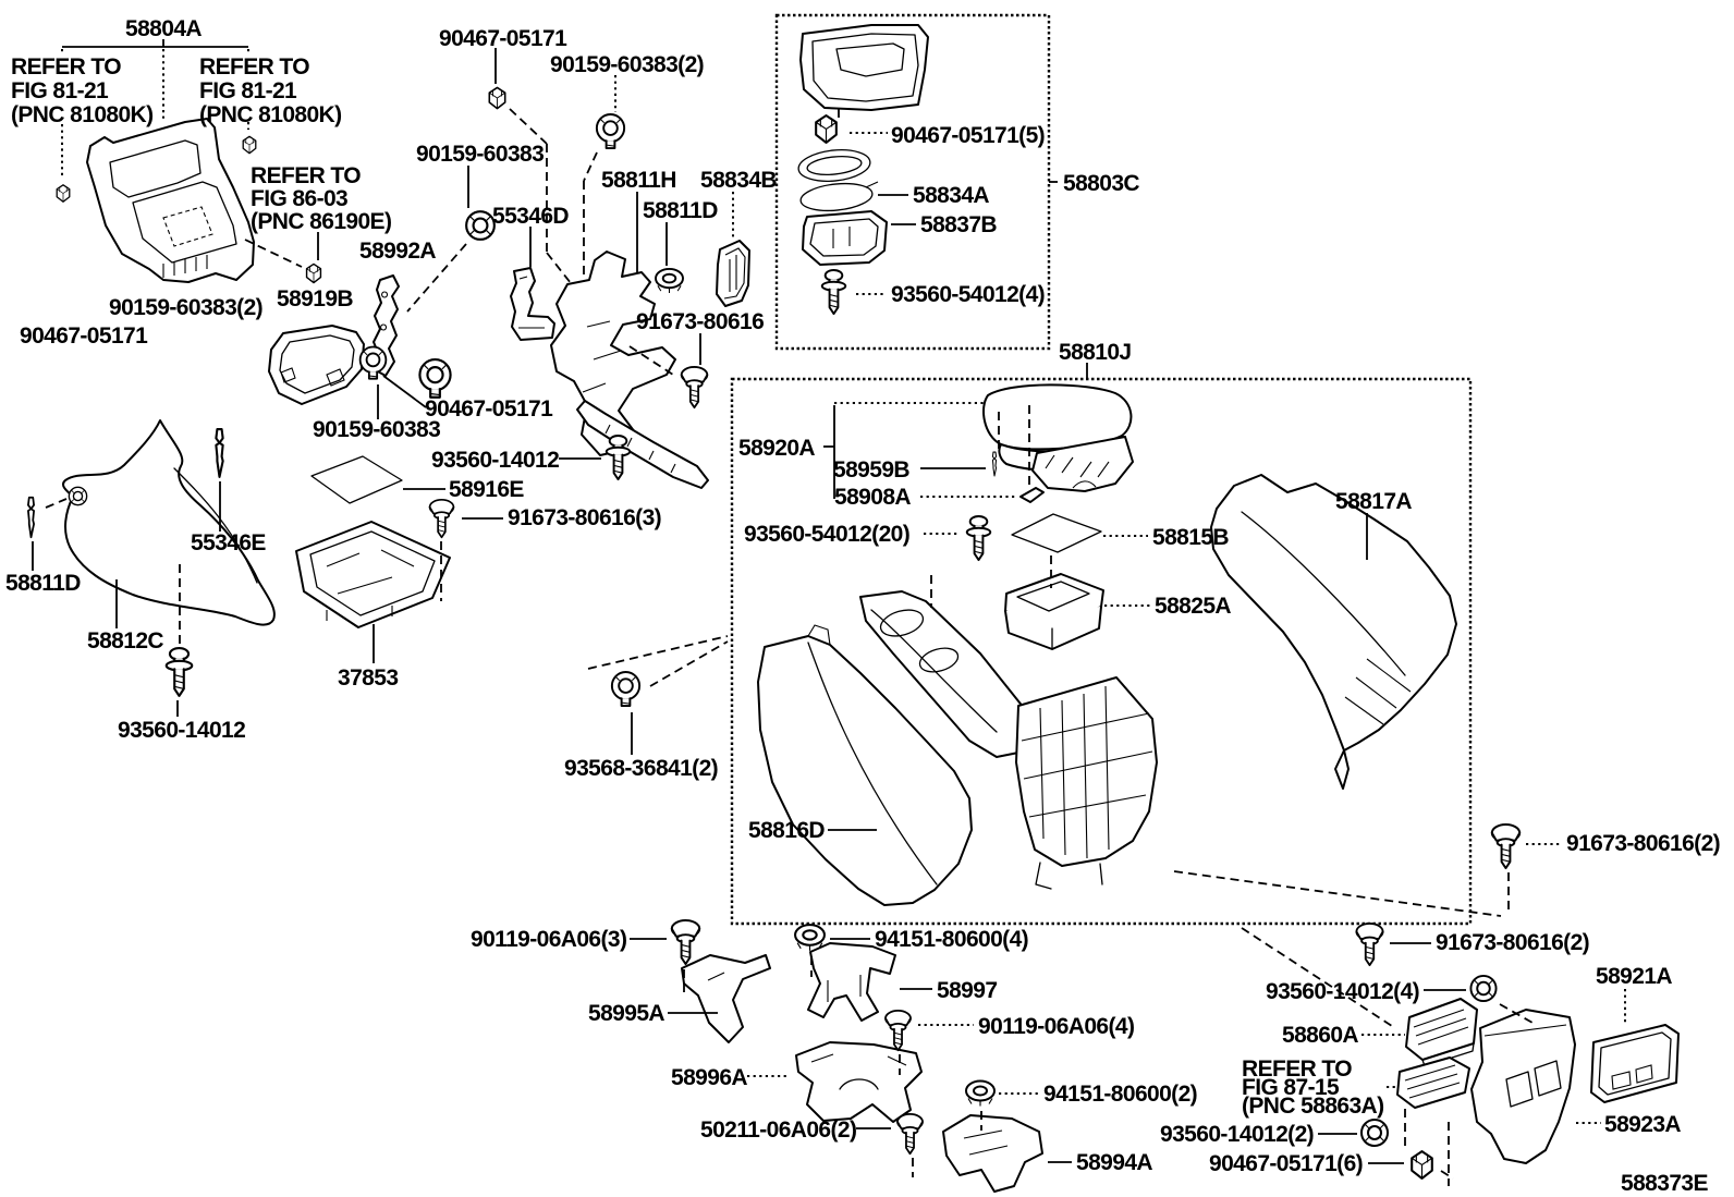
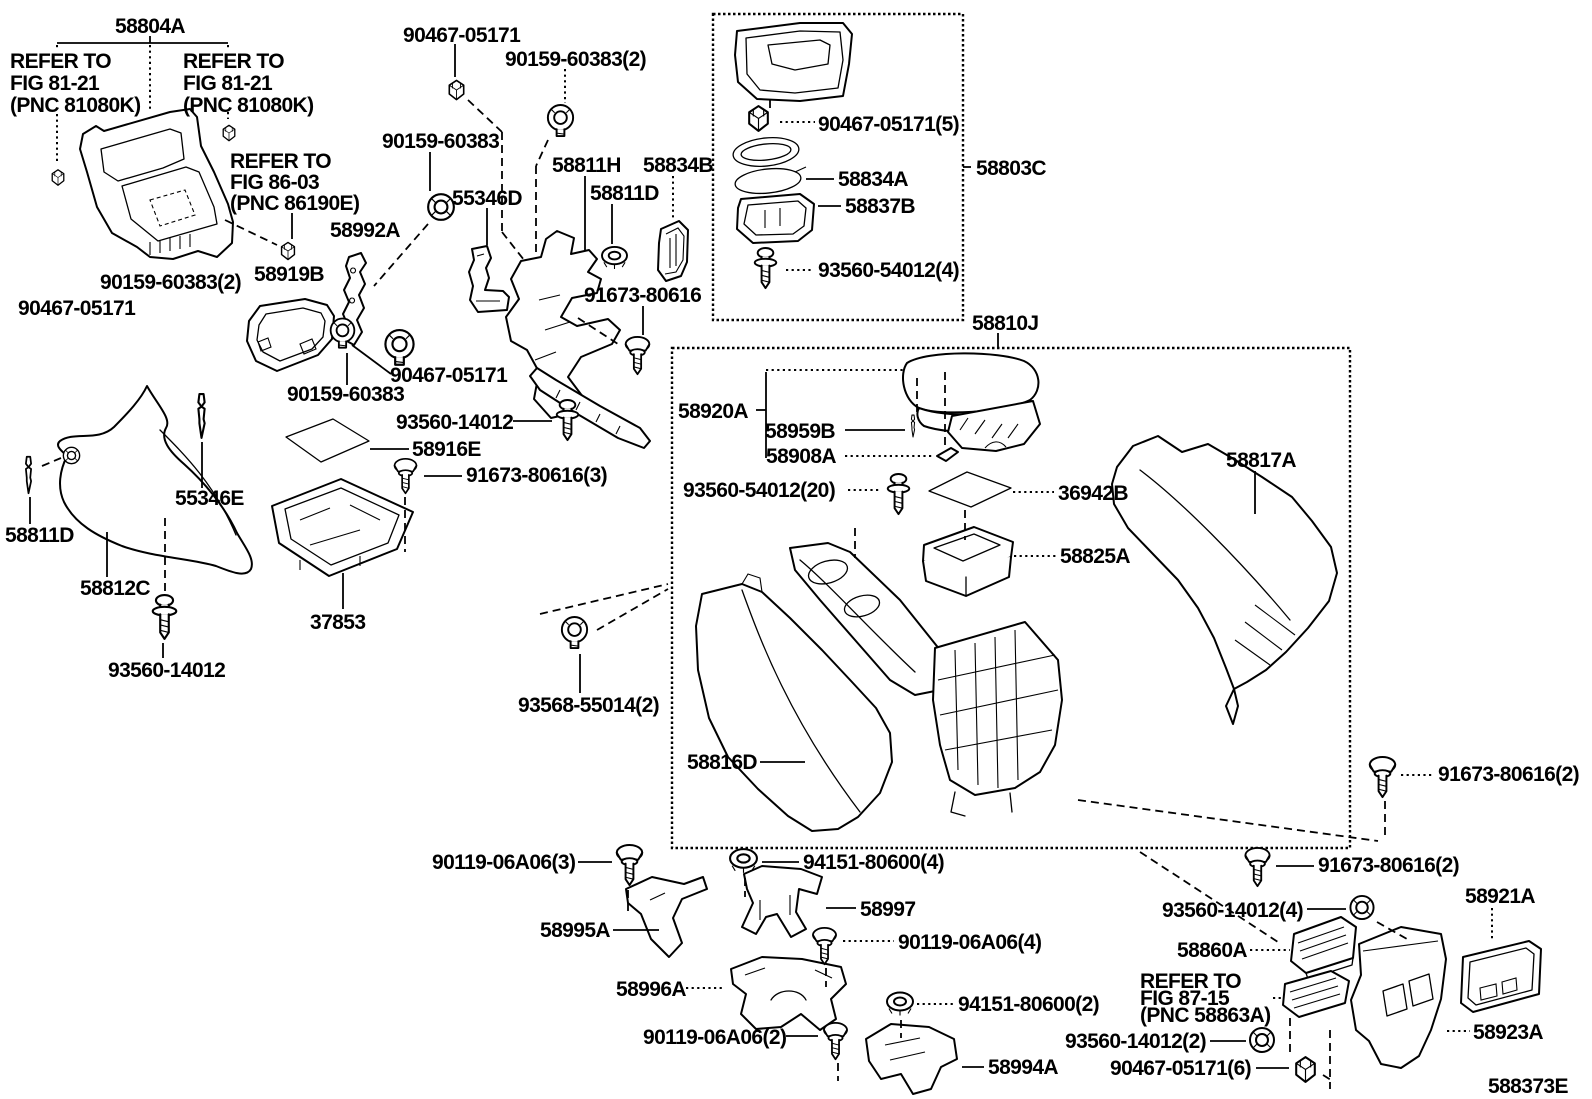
  58804A
  REFER TO
  FIG 81-21
  (PNC 81080K)
  REFER TO
  FIG 81-21
  (PNC 81080K)
  90467-05171
  90159-60383(2)
  90159-60383
  58811H
  58834B
  58811D
  REFER TO
  FIG 86-03
  (PNC 86190E)
  55346D
  58992A
  58919B
  90159-60383(2)
  90467-05171
  91673-80616
  58803C
  90467-05171(5)
  58834A
  58837B
  93560-54012(4)
  58810J
  90467-05171
  90159-60383
  93560-14012
  58916E
  91673-80616(3)
  55346E
  58811D
  58812C
  37853
  93560-14012
  58920A
  58959B
  58908A
  93560-54012(20)
- 58815B
+ 36942B
  58825A
  58817A
- 93568-36841(2)
+ 93568-55014(2)
  58816D
  90119-06A06(3)
  94151-80600(4)
  58997
  58995A
  90119-06A06(4)
  58996A
  94151-80600(2)
- 50211-06A06(2)
+ 90119-06A06(2)
  58994A
  91673-80616(2)
  91673-80616(2)
  93560-14012(4)
  58921A
  58860A
  REFER TO
  FIG 87-15
  (PNC 58863A)
  93560-14012(2)
  90467-05171(6)
  58923A
  588373E
